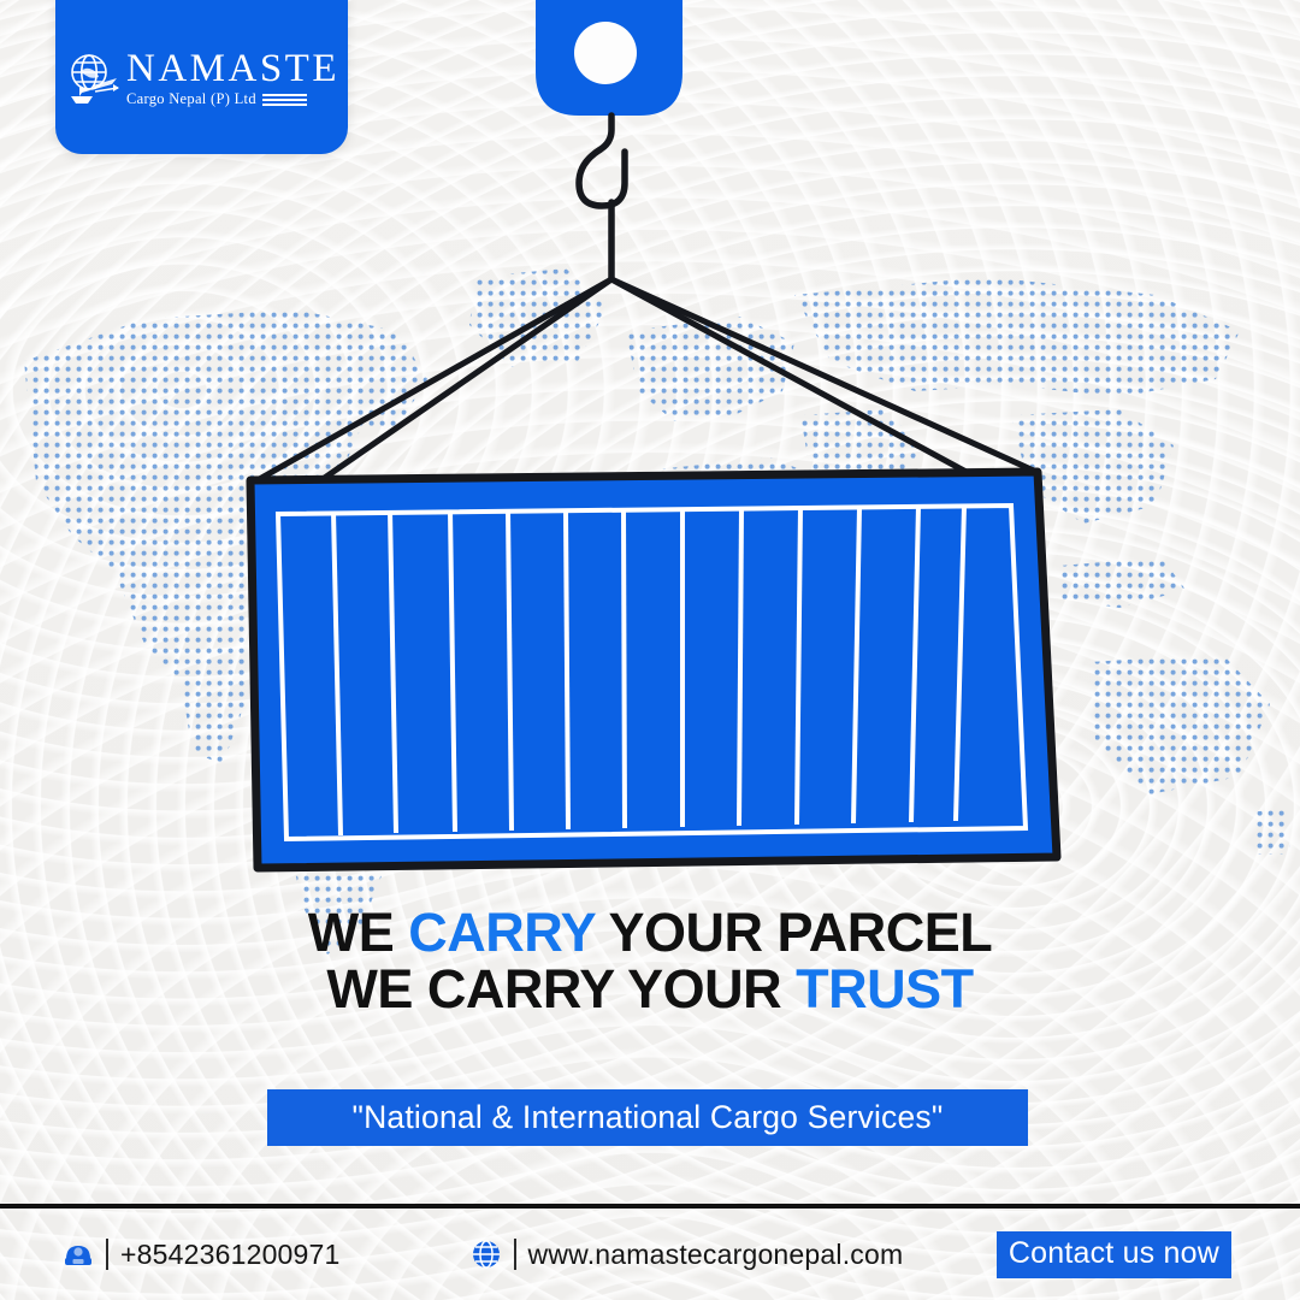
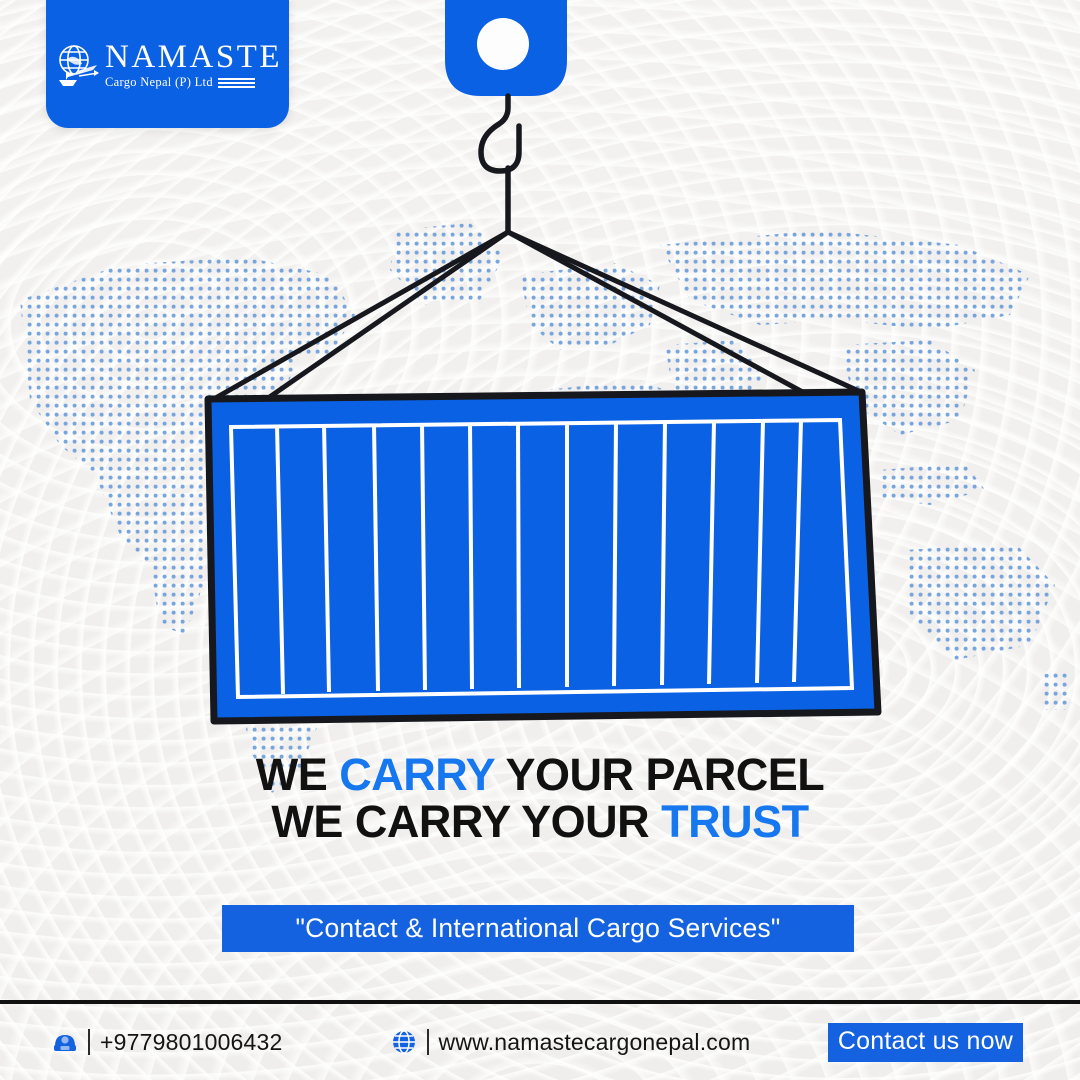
  NAMASTE
  Cargo Nepal (P) Ltd
  WE CARRY YOUR PARCEL
  WE CARRY YOUR TRUST
- "National & International Cargo Services"
+ "Contact & International Cargo Services"
- +8542361200971
+ +9779801006432
  www.namastecargonepal.com
  Contact us now
